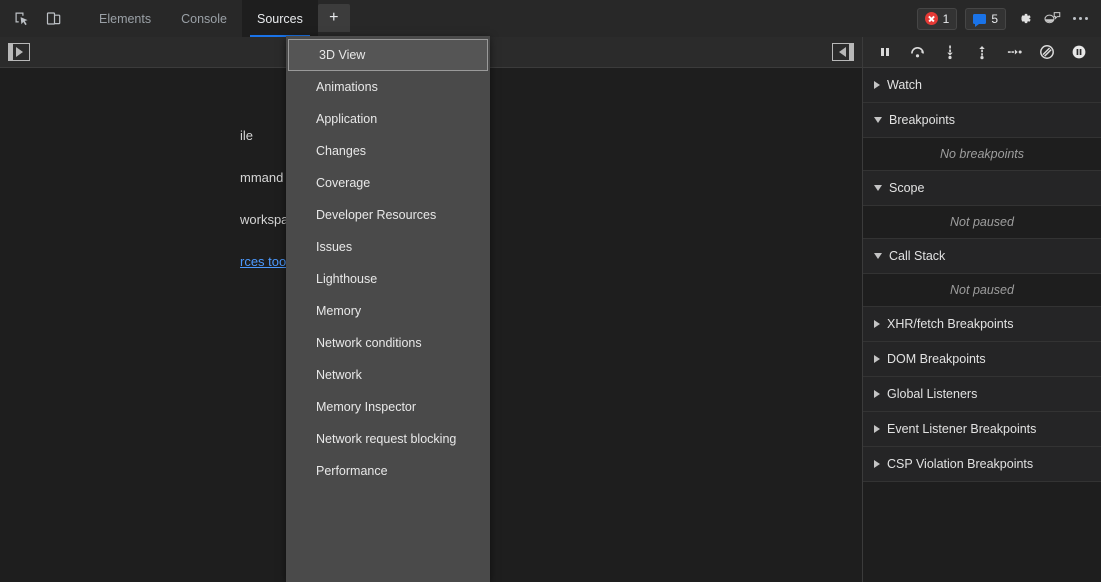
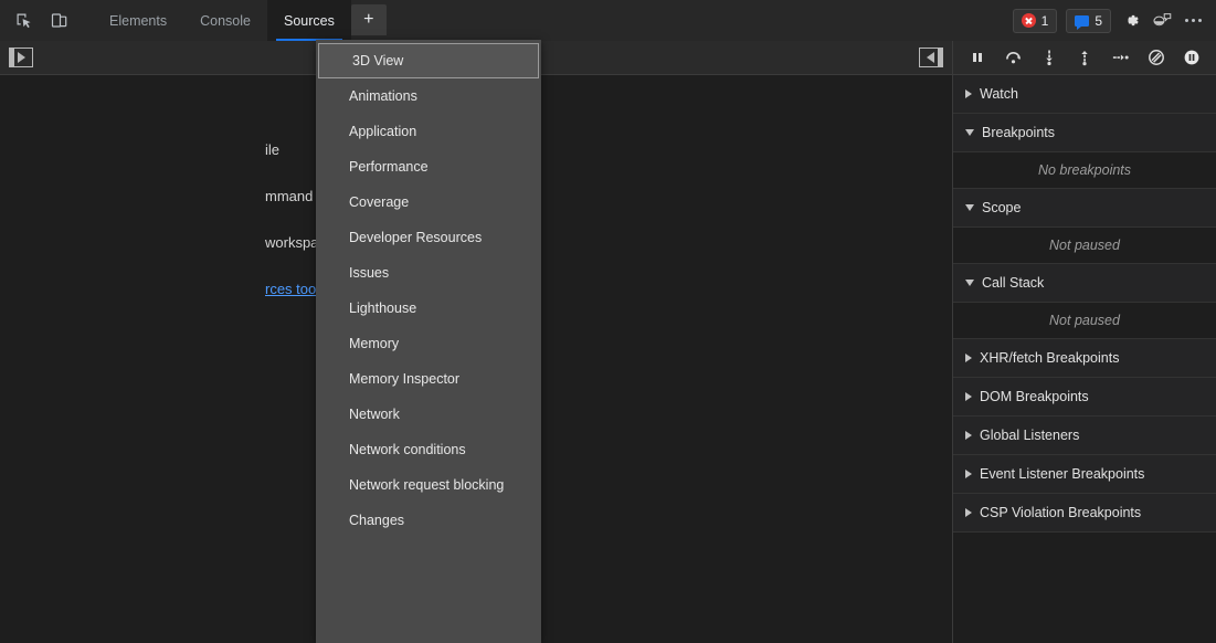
  Elements
  Console
  Sources
  +
  1
  5
  ile
  mmand
  workspa
  rces too
  Watch
  Breakpoints
  No breakpoints
  Scope
  Not paused
  Call Stack
  Not paused
  XHR/fetch Breakpoints
  DOM Breakpoints
  Global Listeners
  Event Listener Breakpoints
  CSP Violation Breakpoints
  3D View
  Animations
  Application
- Changes
+ Performance
  Coverage
  Developer Resources
  Issues
  Lighthouse
  Memory
- Network conditions
+ Memory Inspector
  Network
- Memory Inspector
+ Network conditions
  Network request blocking
- Performance
+ Changes
